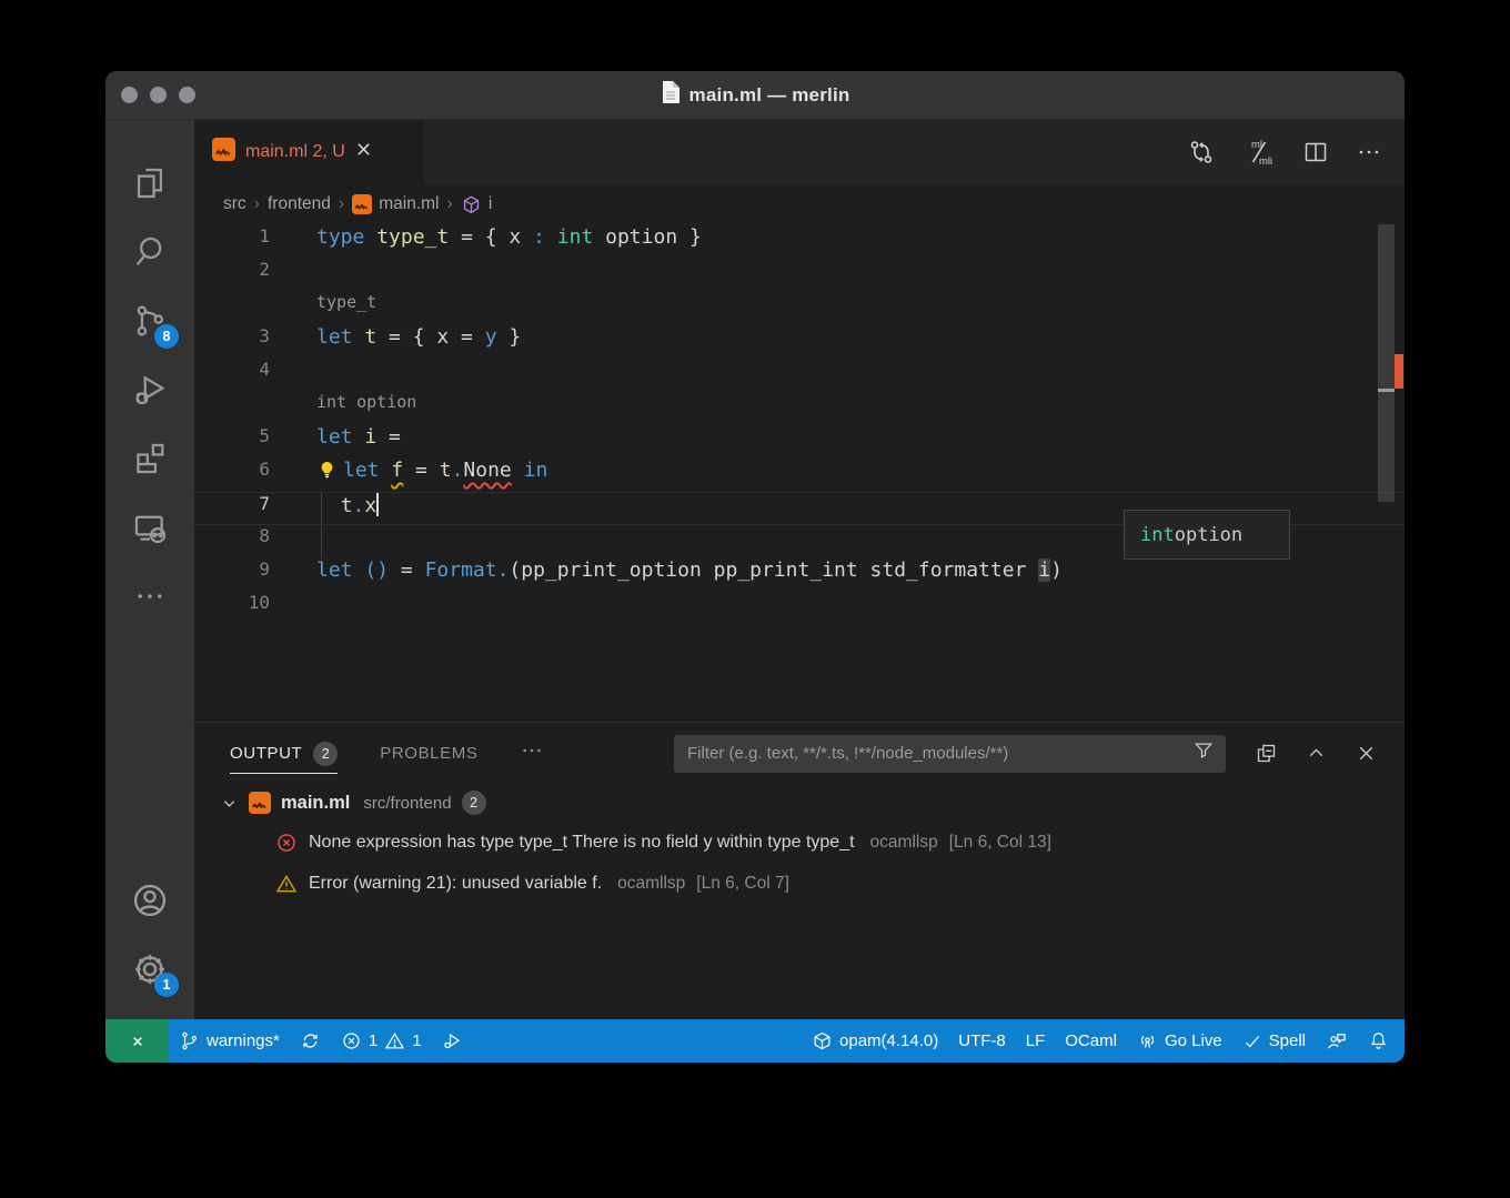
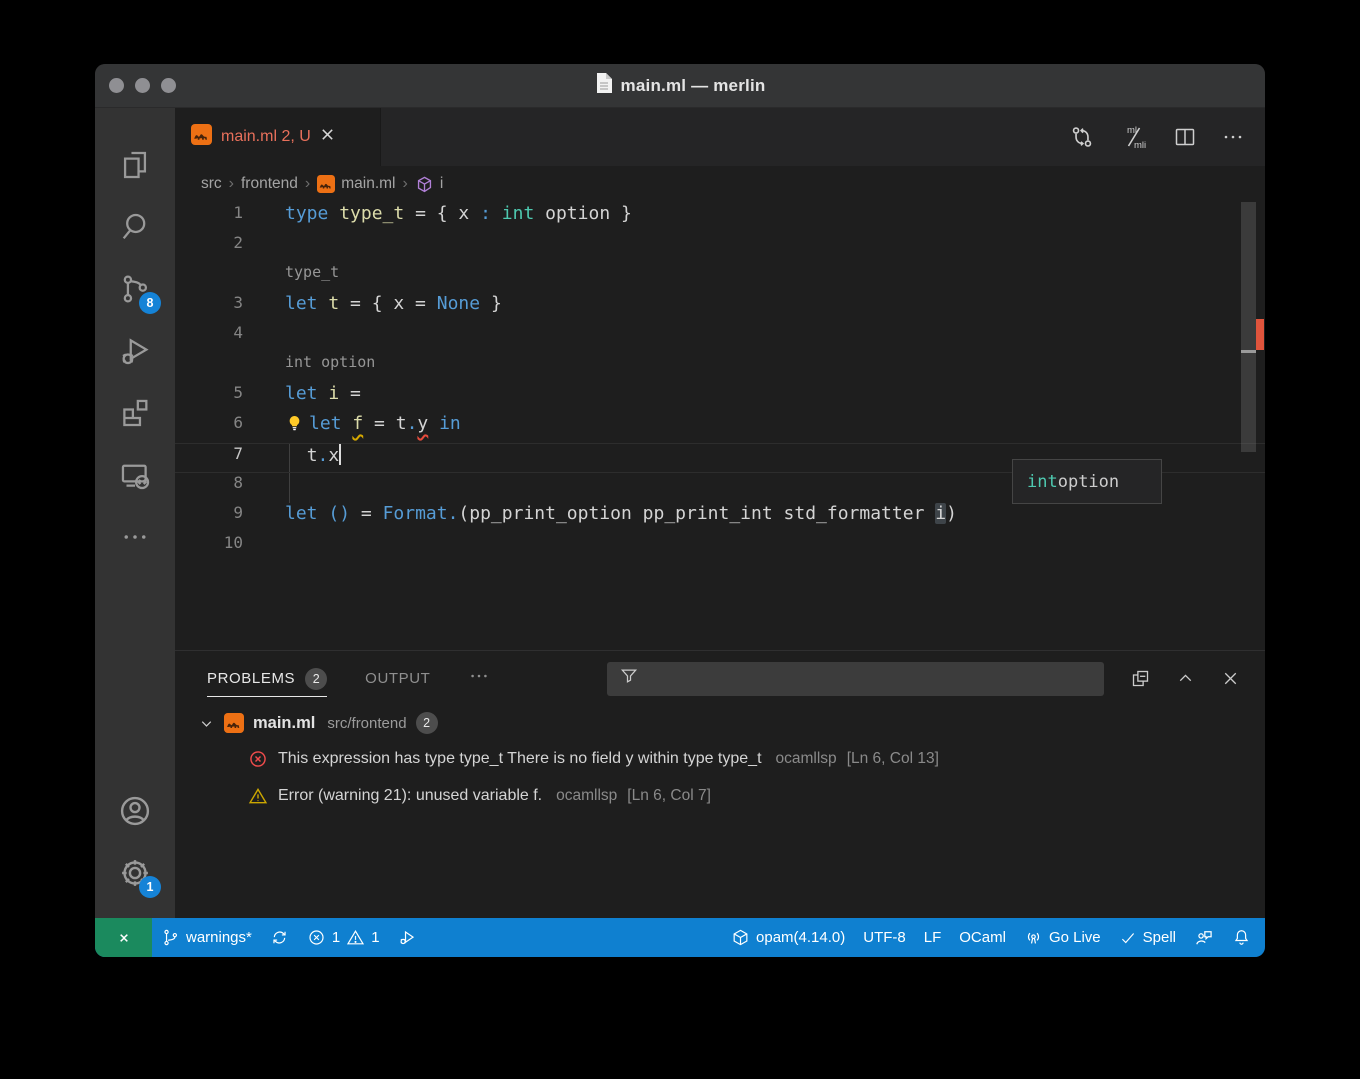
  main.ml — merlin
  8
  1
  main.ml 2, U
  ml
  mli
  src
  ›
  frontend
  ›
  main.ml
  ›
  i
  1
  type type_t = { x : int option }
  2
  type_t
  3
- let t = { x = y }
+ let t = { x = None }
  4
  int option
  5
  let i =
  6
- let f = t.None in
+ let f = t.y in
  7
  t.x
  8
  9
  let () = Format.(pp_print_option pp_print_int std_formatter i)
  10
  int
  option
- OUTPUT
+ PROBLEMS
  2
- PROBLEMS
+ OUTPUT
- Filter (e.g. text, **/*.ts, !**/node_modules/**)
  main.ml
  src/frontend
  2
- None expression has type type_t There is no field y within type type_t
+ This expression has type type_t There is no field y within type type_t
  ocamllsp
  [Ln 6, Col 13]
  Error (warning 21): unused variable f.
  ocamllsp
  [Ln 6, Col 7]
  warnings*
  1
  1
  opam(4.14.0)
  UTF-8
  LF
  OCaml
  Go Live
  Spell
